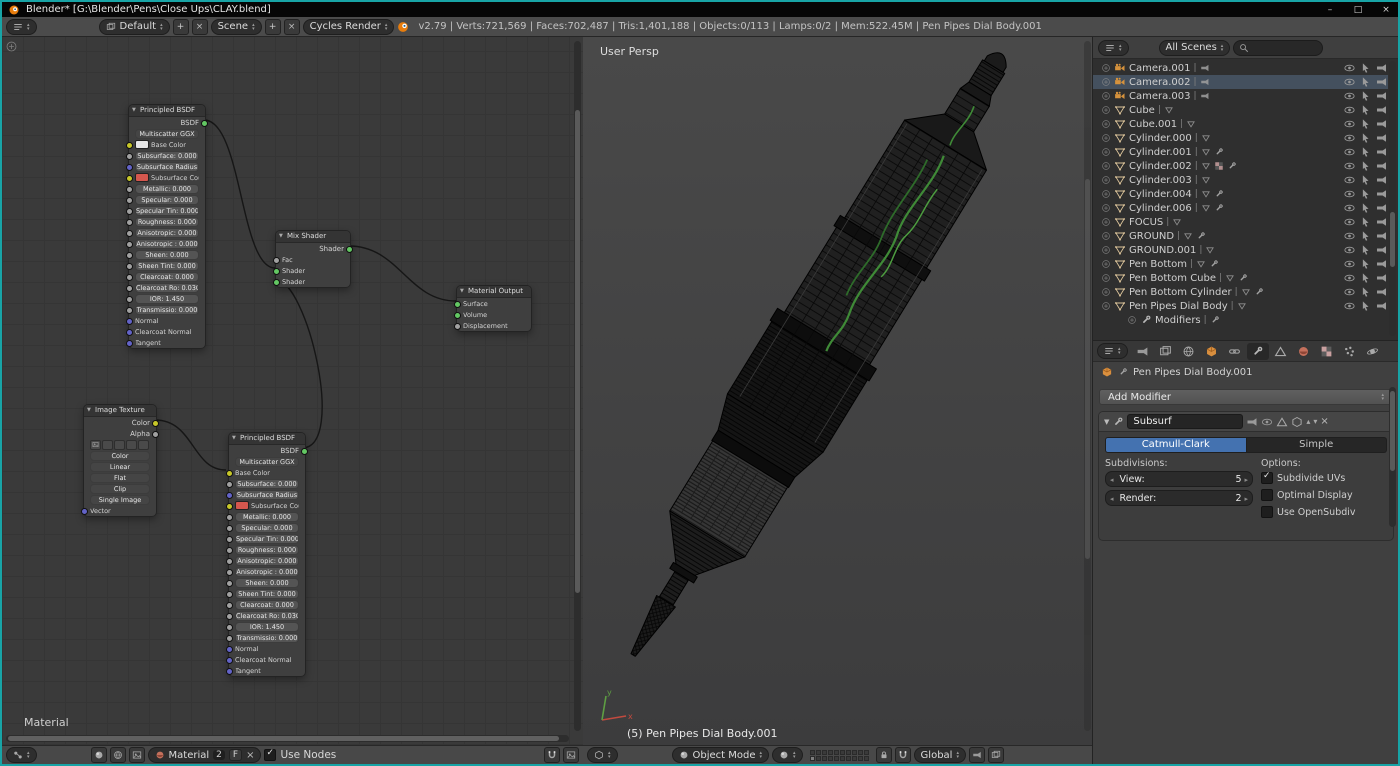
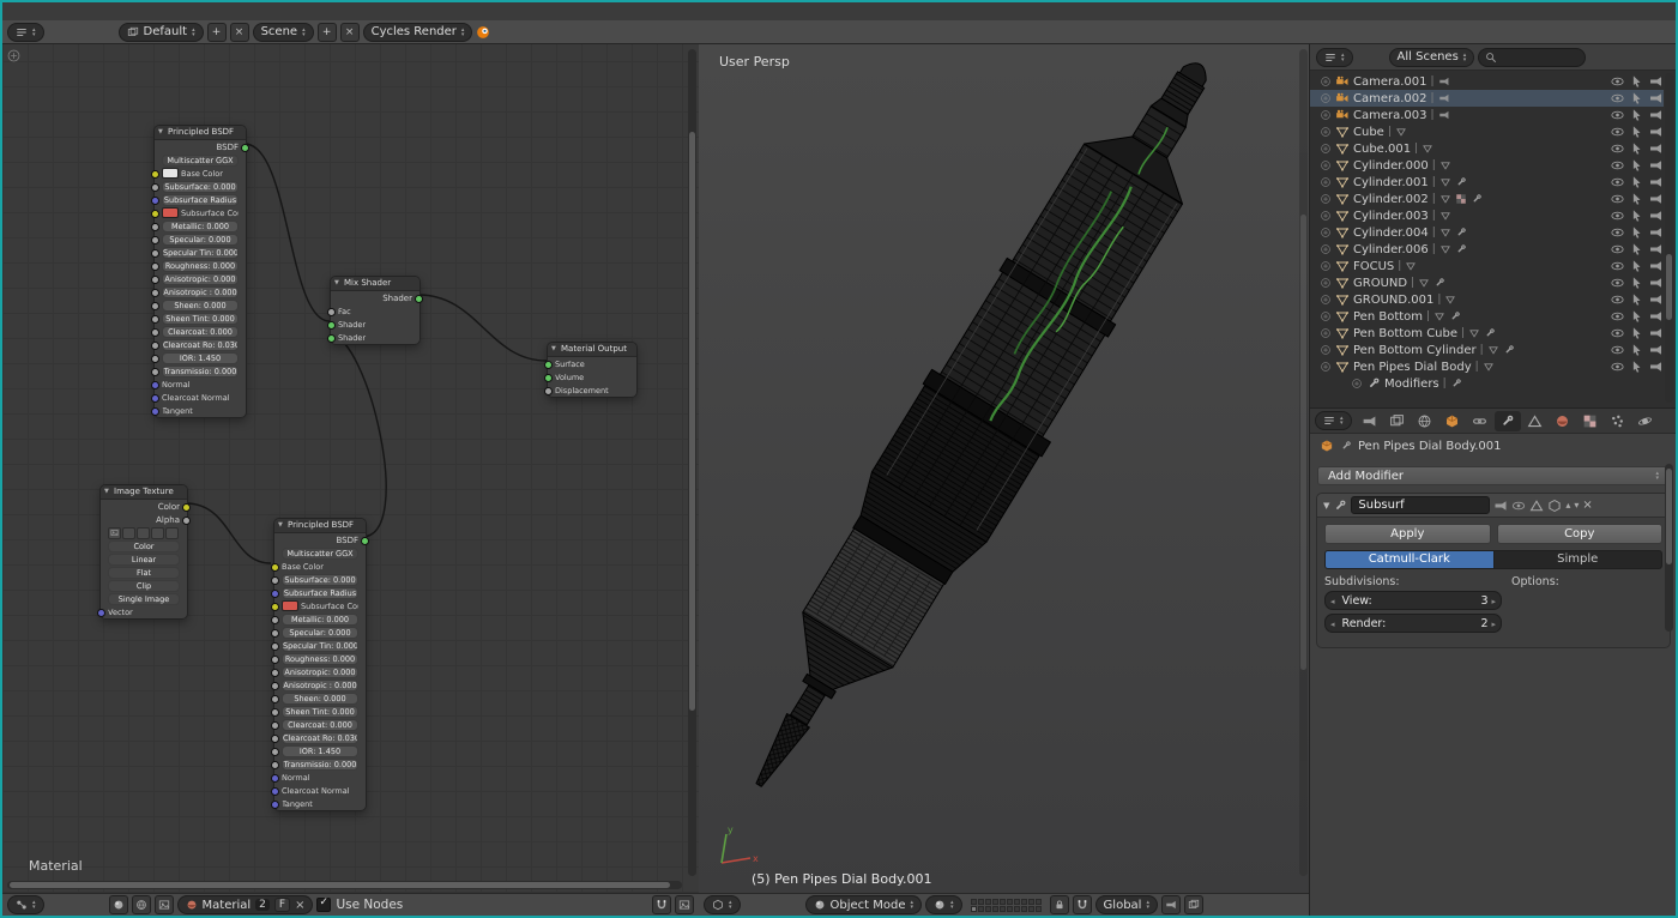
- Blender* [G:\Blender\Pens\Close Ups\CLAY.blend]
  Default
  +
  Scene
  +
  Cycles Render
- v2.79 | Verts:721,569 | Faces:702,487 | Tris:1,401,188 | Objects:0/113 | Lamps:0/2 | Mem:522.45M | Pen Pipes Dial Body.001
  Principled BSDF
  BSDF
  Multiscatter GGX
  Base Color
  Subsurface: 0.000
  Subsurface Radius
  Subsurface Col
  Metallic: 0.000
  Specular: 0.000
  Specular Tin: 0.000
  Roughness: 0.000
  Anisotropic: 0.000
  Anisotropic : 0.000
  Sheen: 0.000
  Sheen Tint: 0.000
  Clearcoat: 0.000
  Clearcoat Ro: 0.030
  IOR: 1.450
  Transmissio: 0.000
  Normal
  Clearcoat Normal
  Tangent
  Mix Shader
  Shader
  Fac
  Shader
  Shader
  Material Output
  Surface
  Volume
  Displacement
  Image Texture
  Color
  Alpha
  Color
  Linear
  Flat
  Clip
  Single Image
  Vector
  Principled BSDF
  BSDF
  Multiscatter GGX
  Base Color
  Subsurface: 0.000
  Subsurface Radius
  Subsurface Col
  Metallic: 0.000
  Specular: 0.000
  Specular Tin: 0.000
  Roughness: 0.000
  Anisotropic: 0.000
  Anisotropic : 0.000
  Sheen: 0.000
  Sheen Tint: 0.000
  Clearcoat: 0.000
  Clearcoat Ro: 0.030
  IOR: 1.450
  Transmissio: 0.000
  Normal
  Clearcoat Normal
  Tangent
  Material
  Material
  2
  F
  Use Nodes
  User Persp
  x
  y
  (5) Pen Pipes Dial Body.001
  Object Mode
  Global
  All Scenes
  Camera.001
  |
  Camera.002
  |
  Camera.003
  |
  Cube
  |
  Cube.001
  |
  Cylinder.000
  |
  Cylinder.001
  |
  Cylinder.002
  |
  Cylinder.003
  |
  Cylinder.004
  |
  Cylinder.006
  |
  FOCUS
  |
  GROUND
  |
  GROUND.001
  |
  Pen Bottom
  |
  Pen Bottom Cube
  |
  Pen Bottom Cylinder
  |
  Pen Pipes Dial Body
  |
  Modifiers
  |
  Pen Pipes Dial Body.001
  Add Modifier
  Subsurf
+ Apply
+ Copy
  Catmull-Clark
  Simple
  Subdivisions:
  View:
- 5
+ 3
  Render:
  2
  Options:
- Subdivide UVs
- Optimal Display
- Use OpenSubdiv
